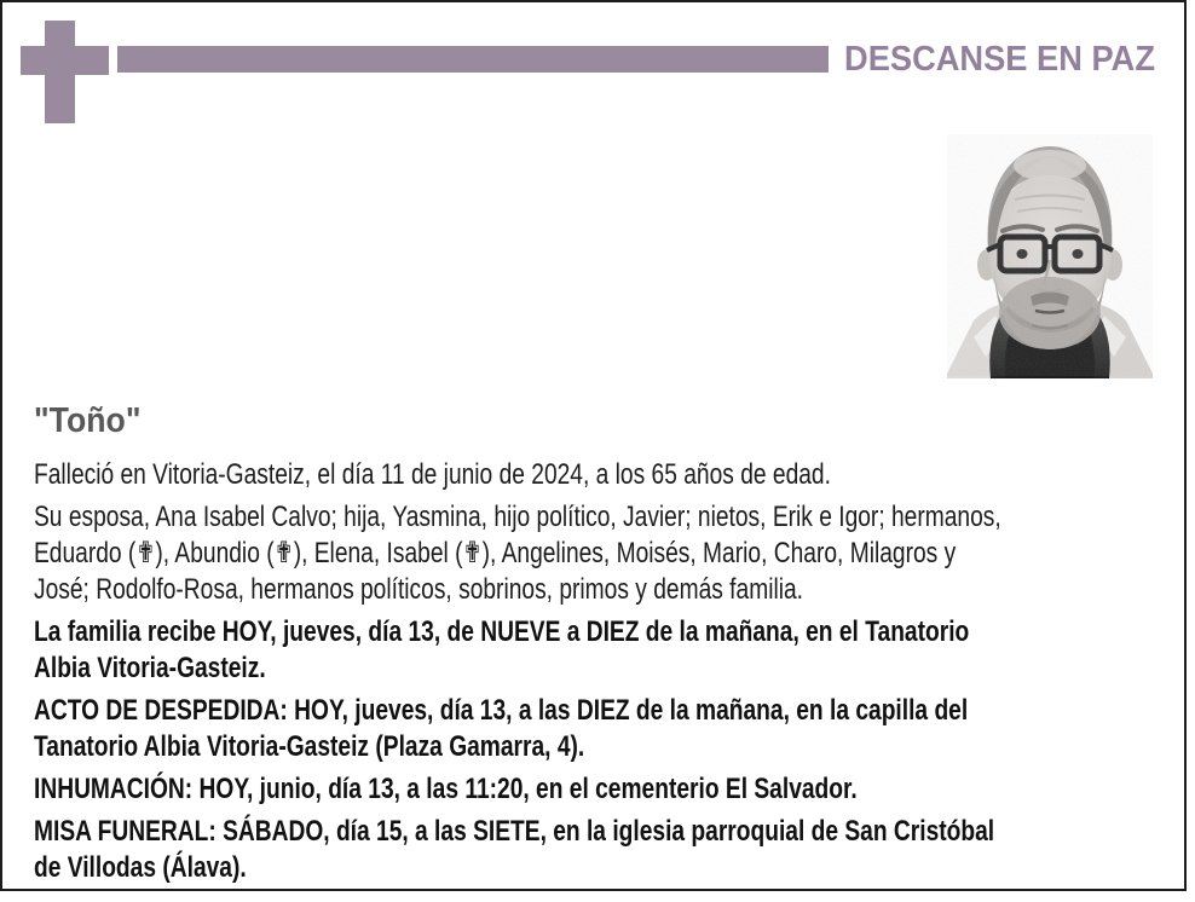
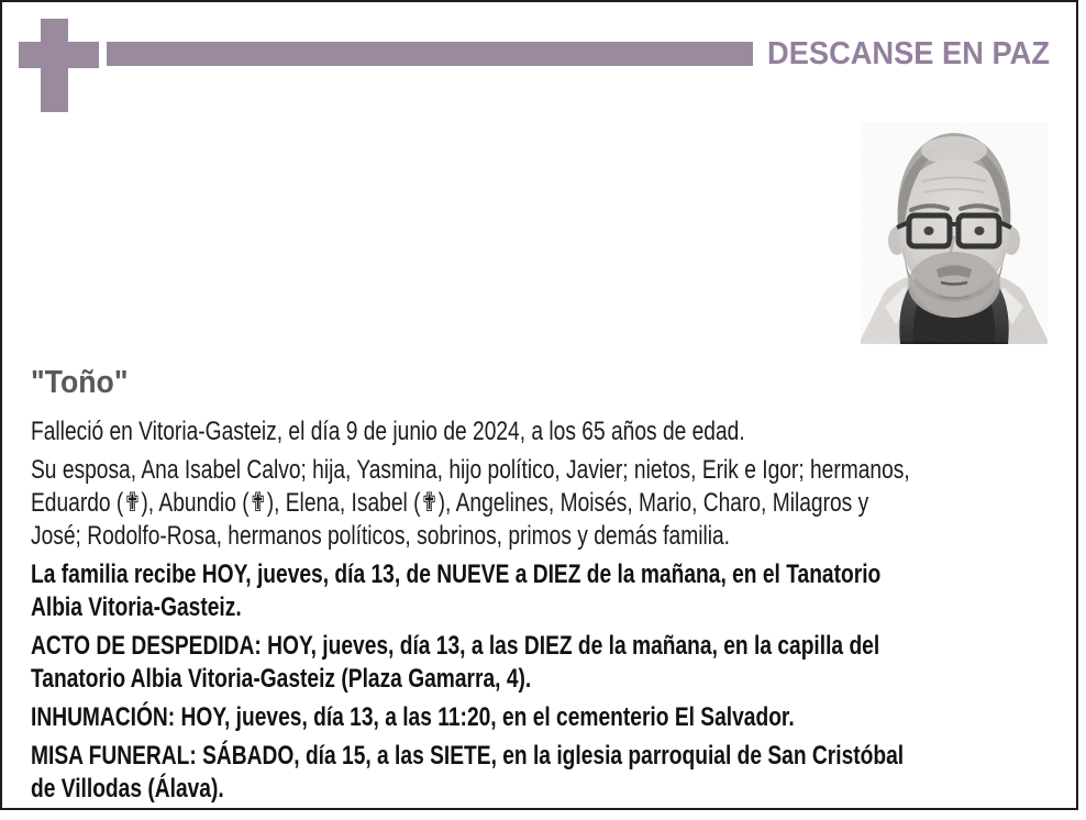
  DESCANSE EN PAZ
  "Toño"
- Falleció en Vitoria-Gasteiz, el día 11 de junio de 2024, a los 65 años de edad.
+ Falleció en Vitoria-Gasteiz, el día 9 de junio de 2024, a los 65 años de edad.
  Su esposa, Ana Isabel Calvo; hija, Yasmina, hijo político, Javier; nietos, Erik e Igor; hermanos,
  Eduardo (✟), Abundio (✟), Elena, Isabel (✟), Angelines, Moisés, Mario, Charo, Milagros y
  José; Rodolfo-Rosa, hermanos políticos, sobrinos, primos y demás familia.
  La familia recibe HOY, jueves, día 13, de NUEVE a DIEZ de la mañana, en el Tanatorio
  Albia Vitoria-Gasteiz.
  ACTO DE DESPEDIDA: HOY, jueves, día 13, a las DIEZ de la mañana, en la capilla del
  Tanatorio Albia Vitoria-Gasteiz (Plaza Gamarra, 4).
- INHUMACIÓN: HOY, junio, día 13, a las 11:20, en el cementerio El Salvador.
+ INHUMACIÓN: HOY, jueves, día 13, a las 11:20, en el cementerio El Salvador.
  MISA FUNERAL: SÁBADO, día 15, a las SIETE, en la iglesia parroquial de San Cristóbal
  de Villodas (Álava).
